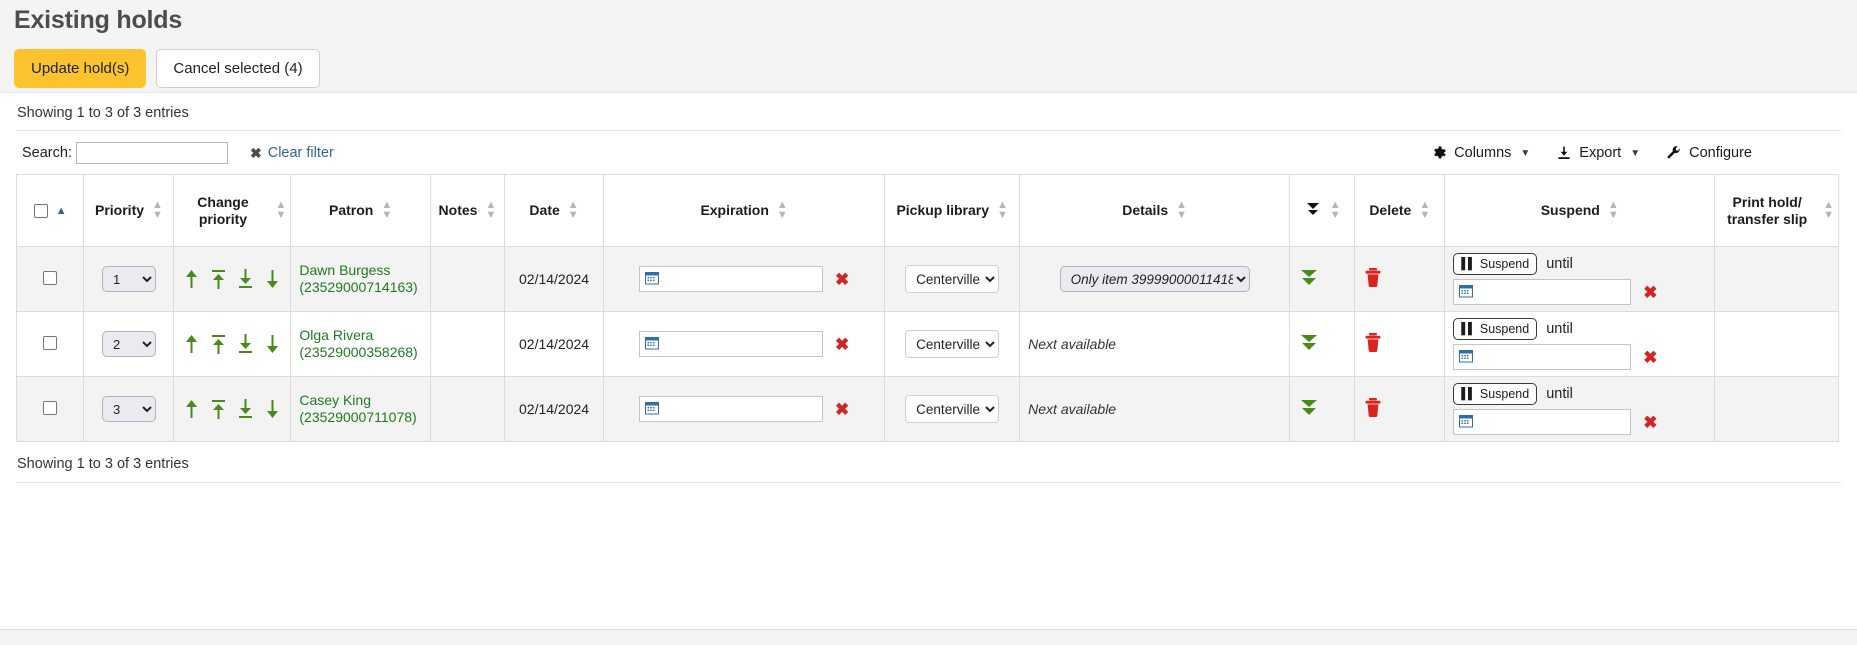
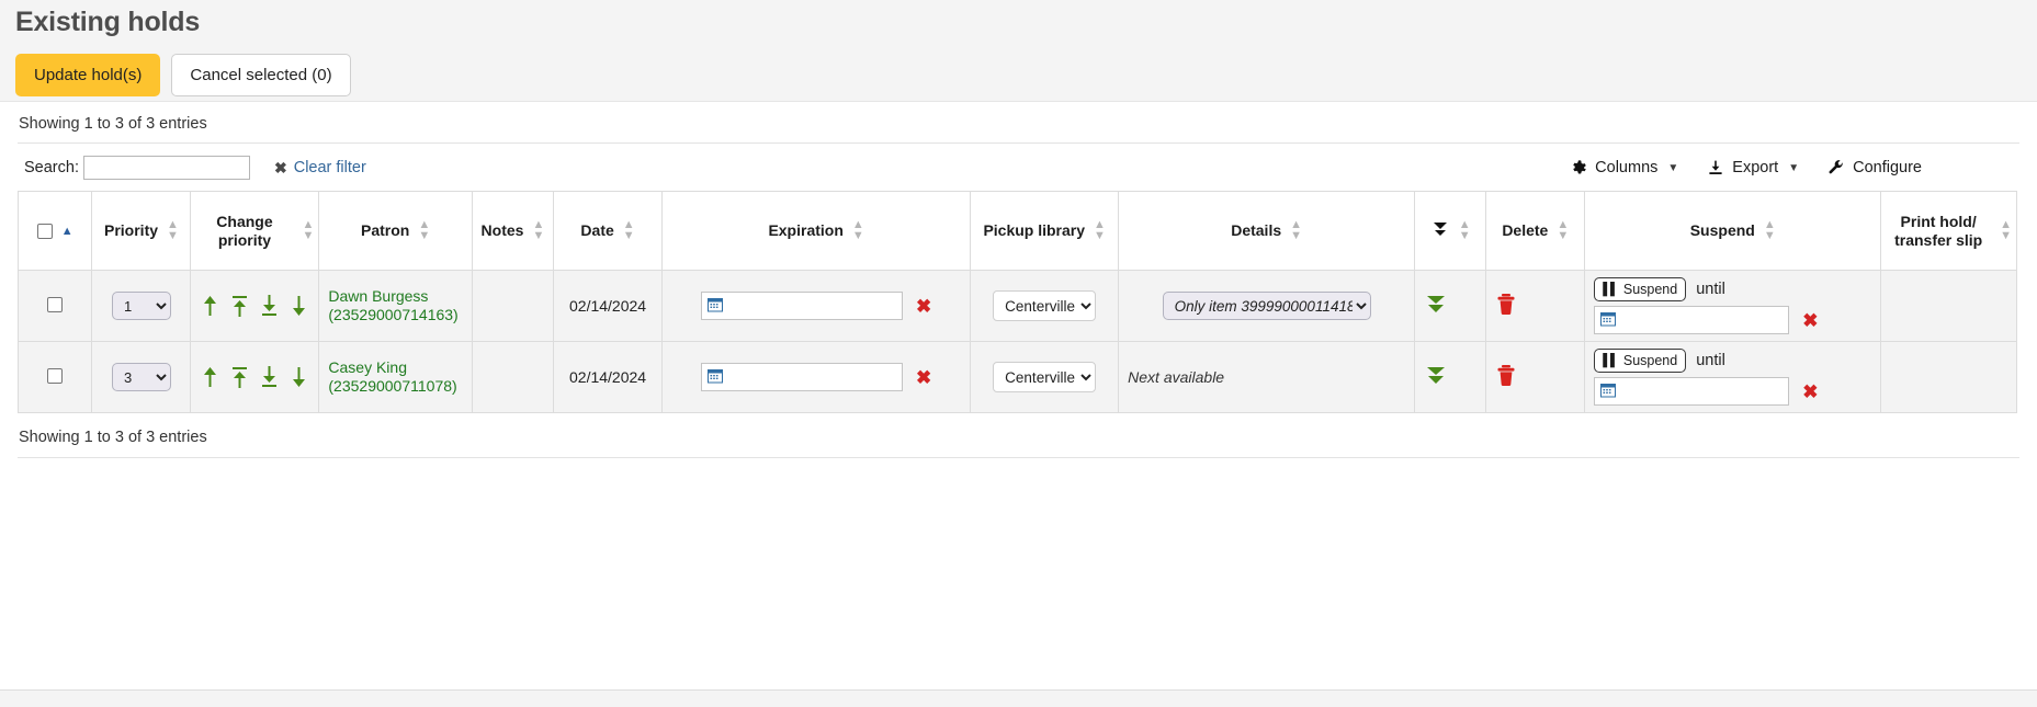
  Existing holds
  Update hold(s)
- Cancel selected (4)
+ Cancel selected (0)
  Showing 1 to 3 of 3 entries
  Search:
  ✖
  Clear filter
  Columns
  ▼
  Export
  ▼
  Configure
  ▲	Priority ▲▼	Change priority ▲▼	Patron ▲▼	Notes ▲▼	Date ▲▼	Expiration ▲▼	Pickup library ▲▼	Details ▲▼	▲▼	Delete ▲▼	Suspend ▲▼	Print hold/ transfer slip ▲▼
  	1		Dawn Burgess (23529000714163)		02/14/2024	✖	Centerville	Only item 39999000011418			▌▌ Suspend until ✖
- 	2		Olga Rivera (23529000358268)		02/14/2024	✖	Centerville	Next available			▌▌ Suspend until ✖
  	3		Casey King (23529000711078)		02/14/2024	✖	Centerville	Next available			▌▌ Suspend until ✖
  Showing 1 to 3 of 3 entries
